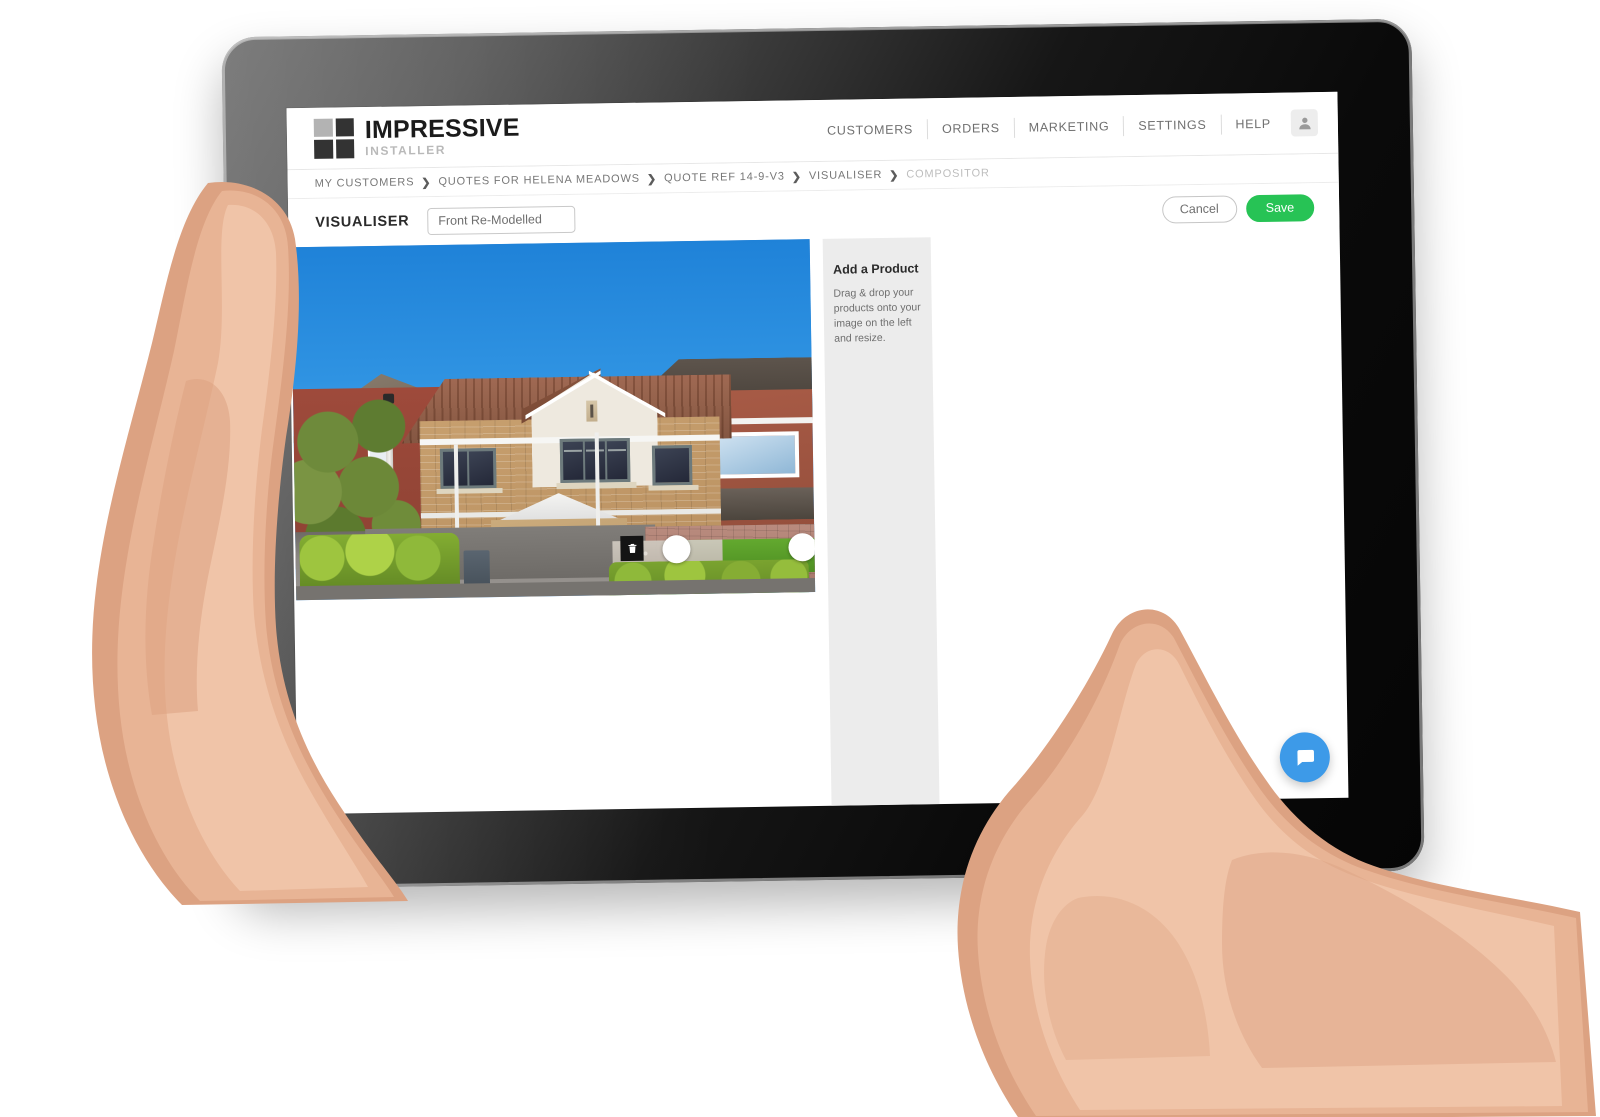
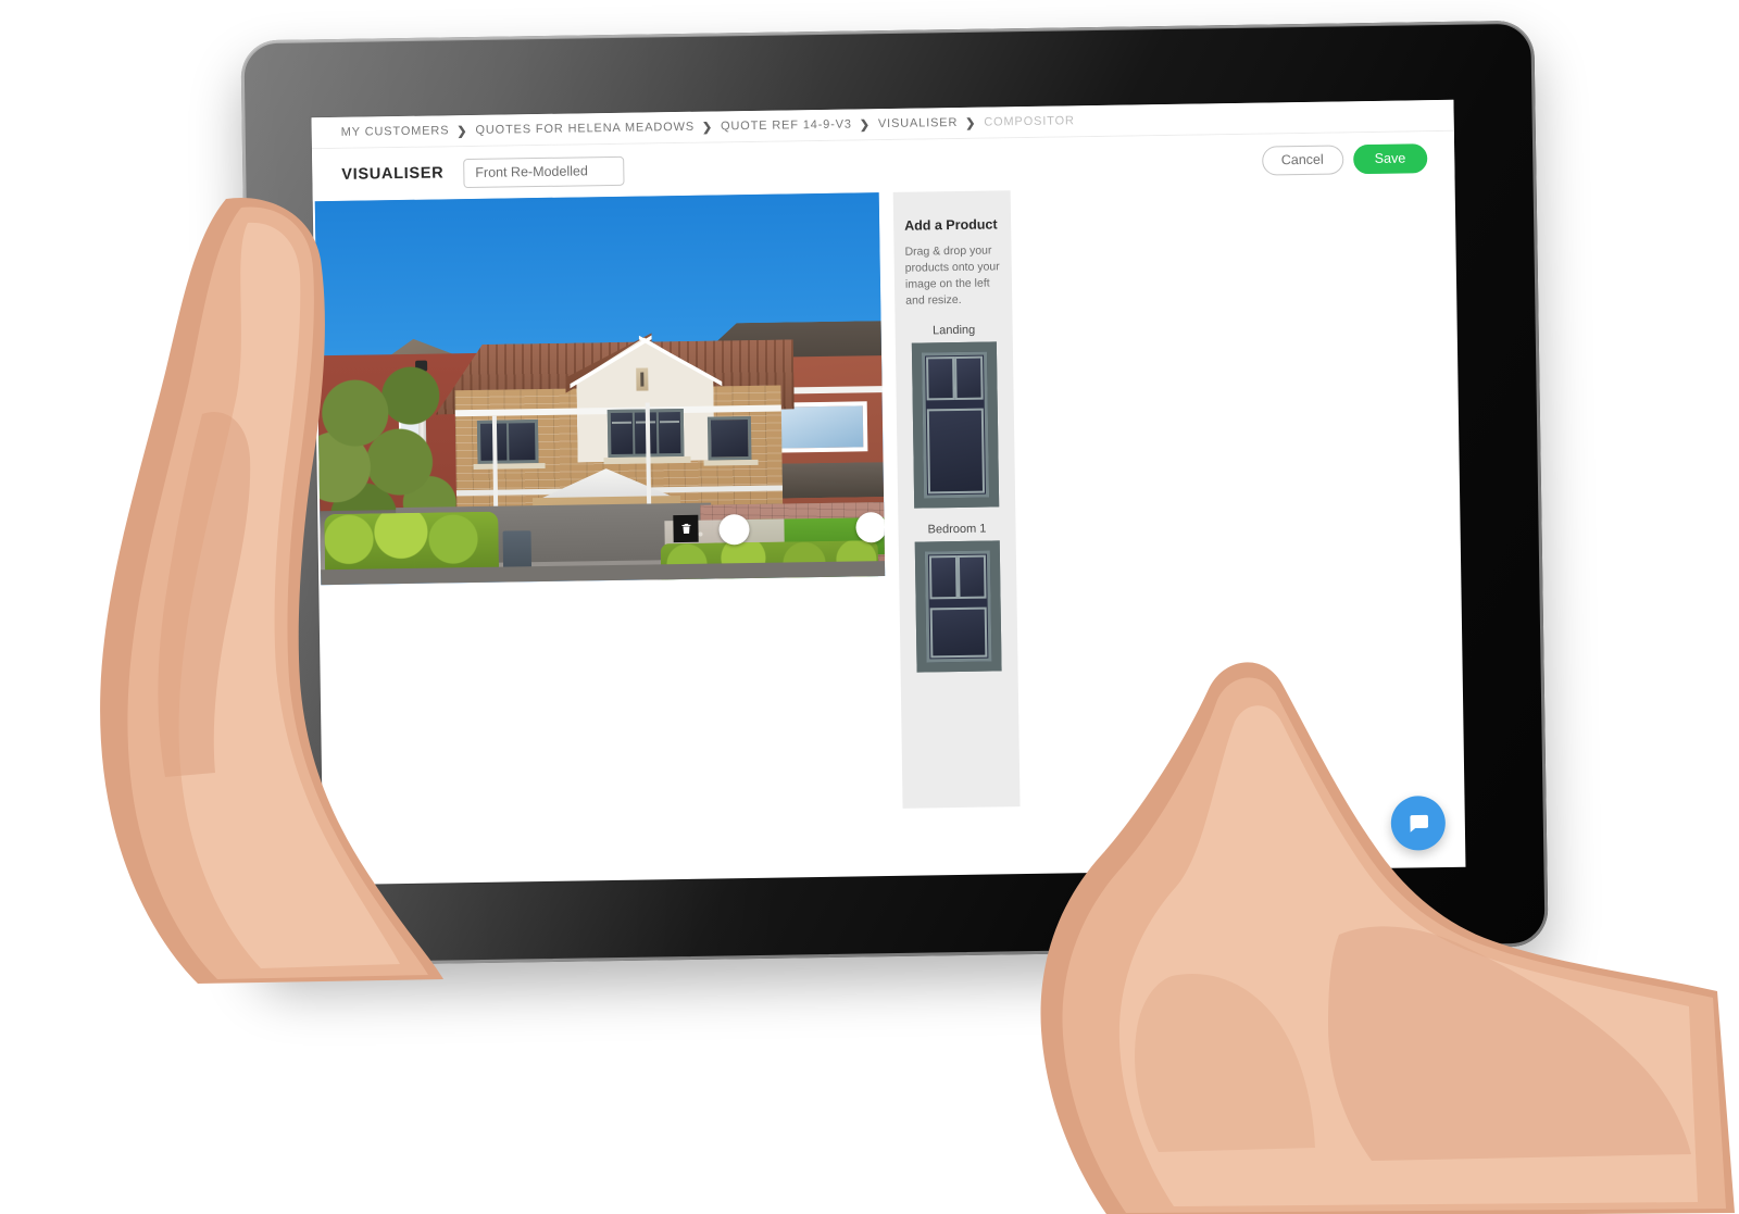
- IMPRESSIVE
- INSTALLER
- CUSTOMERS
- ORDERS
- MARKETING
- SETTINGS
- HELP
  MY CUSTOMERS
  ❯
  QUOTES FOR HELENA MEADOWS
  ❯
  QUOTE REF 14-9-V3
  ❯
  VISUALISER
  ❯
  COMPOSITOR
  VISUALISER
  Front Re-Modelled
  Cancel
  Save
  Add a Product
  Drag & drop your products onto your image on the left and resize.
+ Landing
+ Bedroom 1
